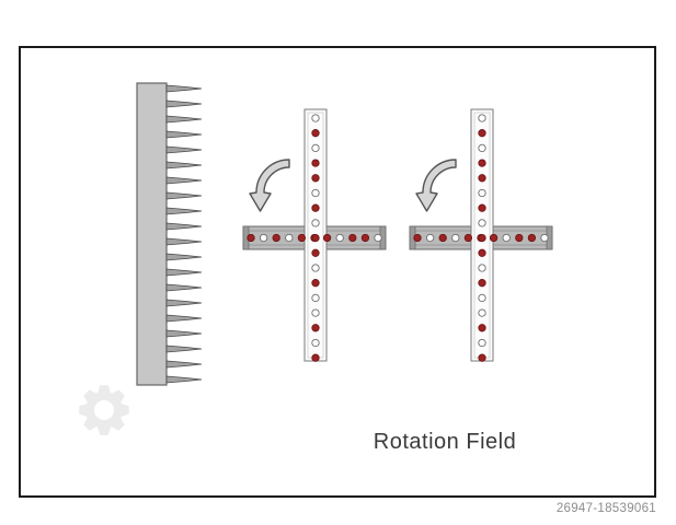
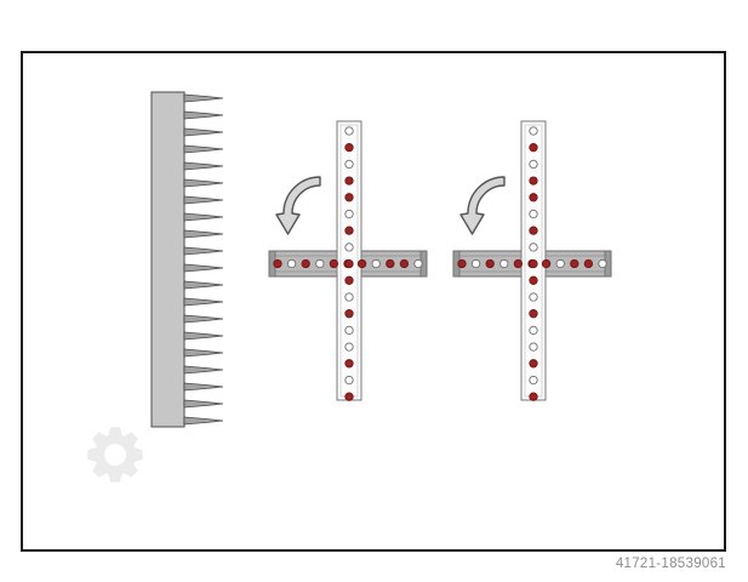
- Rotation Field
- 26947-18539061
+ 41721-18539061
